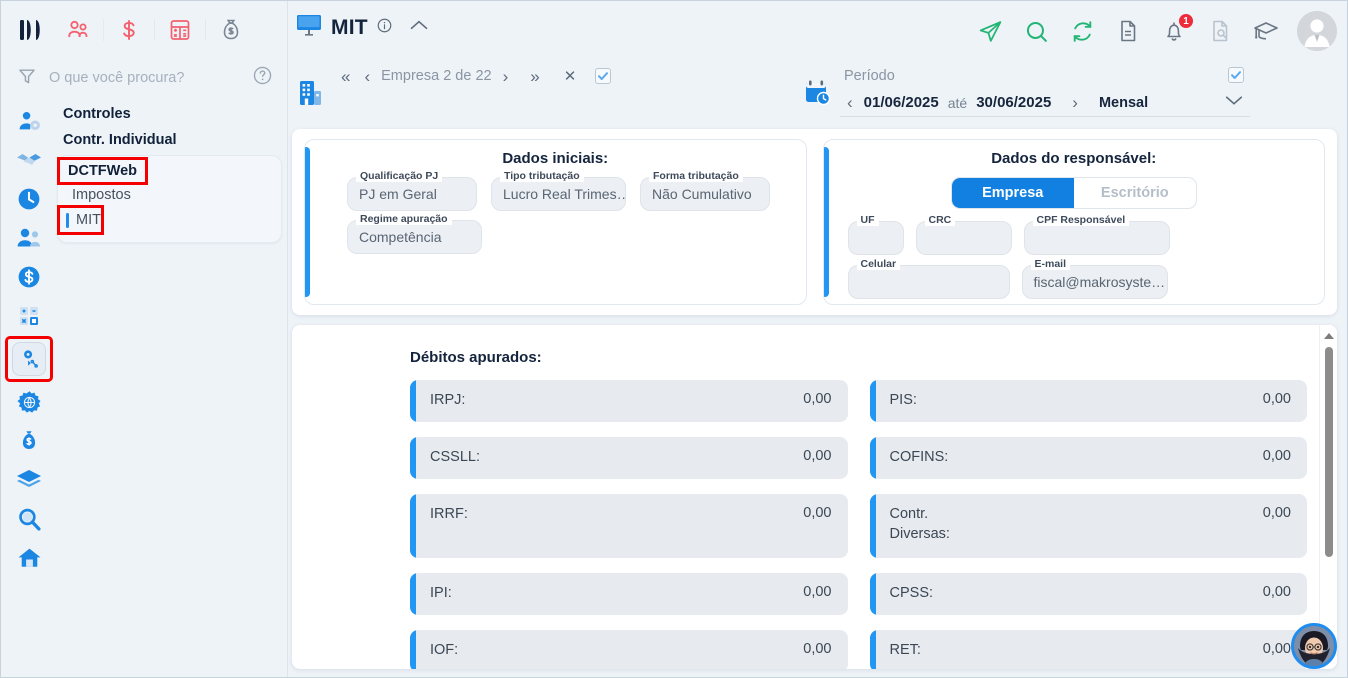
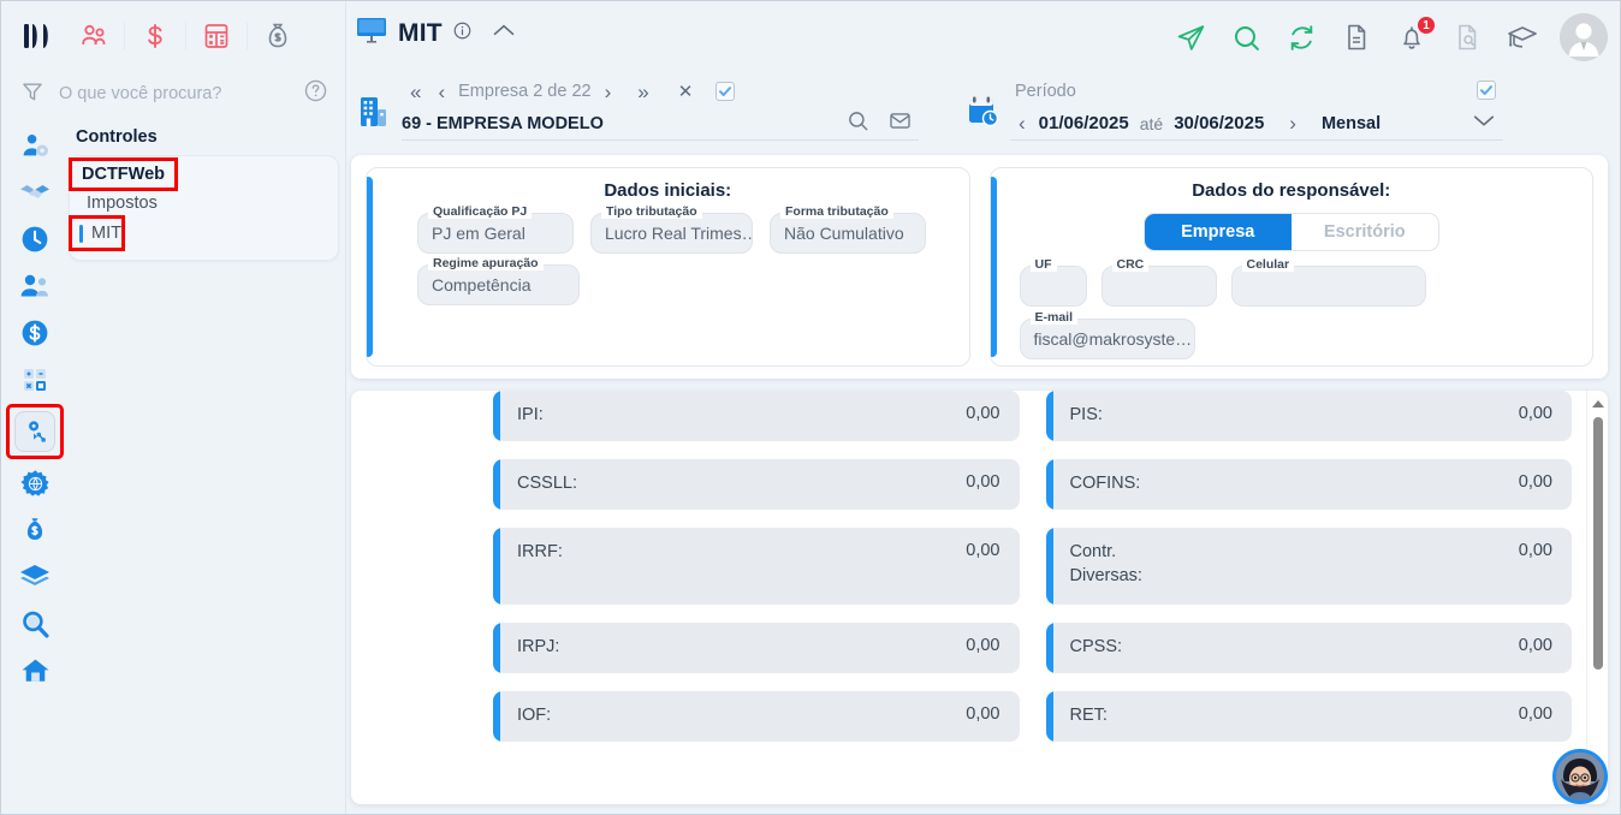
  O que você procura?
  Controles
- Contr. Individual
  DCTFWeb
  Impostos
  MIT
  MIT
  1
  «
  ‹
  Empresa 2 de 22
  ›
  »
  ✕
+ 69 - EMPRESA MODELO
  Período
  ‹
  01/06/2025
  até
  30/06/2025
  ›
  Mensal
  Dados iniciais:
  Qualificação PJ
  PJ em Geral
  Tipo tributação
  Lucro Real Trimes…
  Forma tributação
  Não Cumulativo
  Regime apuração
  Competência
  Dados do responsável:
  Empresa
  Escritório
  UF
  CRC
- CPF Responsável
  Celular
  E-mail
  fiscal@makrosyste…
- Débitos apurados:
- IRPJ:
+ IPI:
  0,00
  PIS:
  0,00
  CSSLL:
  0,00
  COFINS:
  0,00
  IRRF:
  0,00
  Contr. Diversas:
  0,00
- IPI:
+ IRPJ:
  0,00
  CPSS:
  0,00
  IOF:
  0,00
  RET:
  0,00
